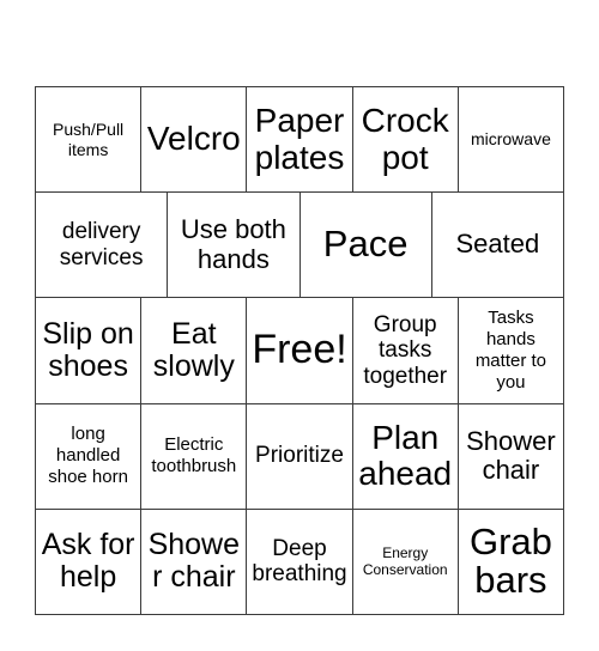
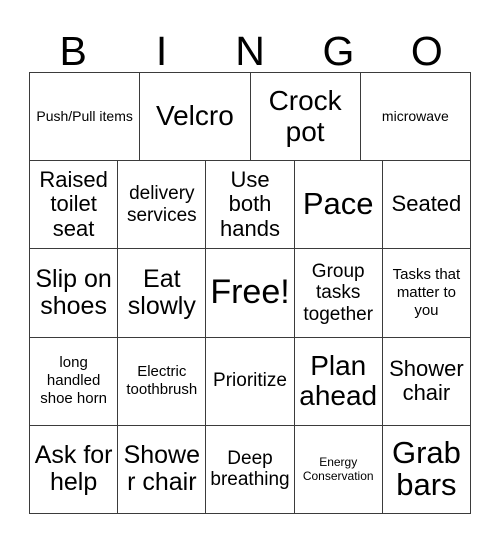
+ B
+ I
+ N
+ G
+ O
  Push/Pull items
  Velcro
- Paper plates
  Crock pot
  microwave
+ Raised toilet seat
  delivery services
  Use both hands
  Pace
  Seated
  Slip on shoes
  Eat slowly
  Free!
  Group tasks together
- Tasks hands matter to you
+ Tasks that matter to you
  long handled shoe horn
  Electric toothbrush
  Prioritize
  Plan ahead
  Shower chair
  Ask for help
  Shower chair
  Deep breathing
  Energy Conservation
  Grab bars
